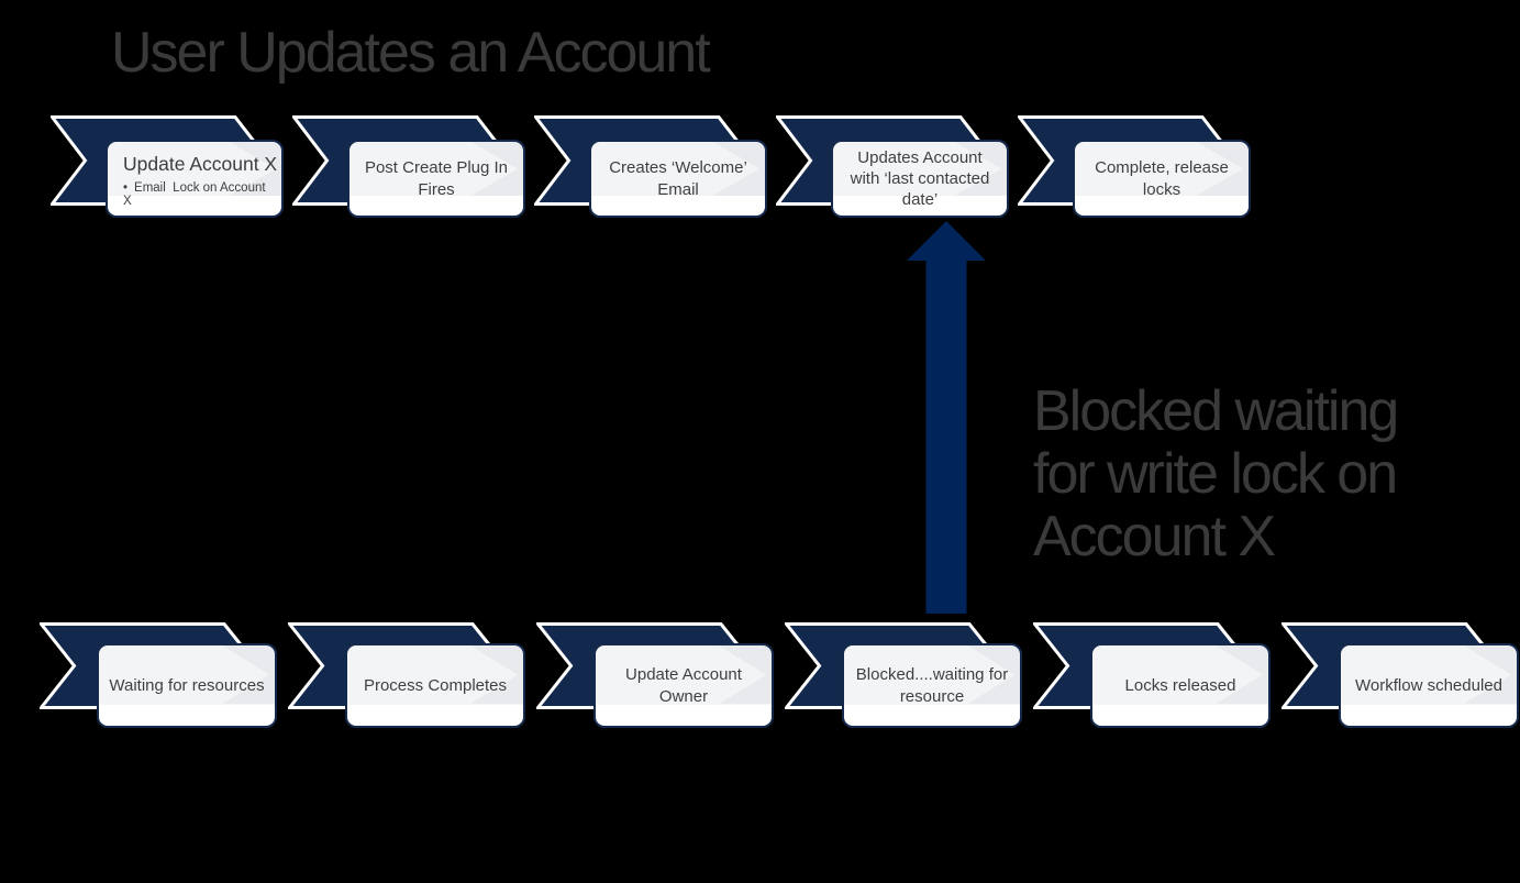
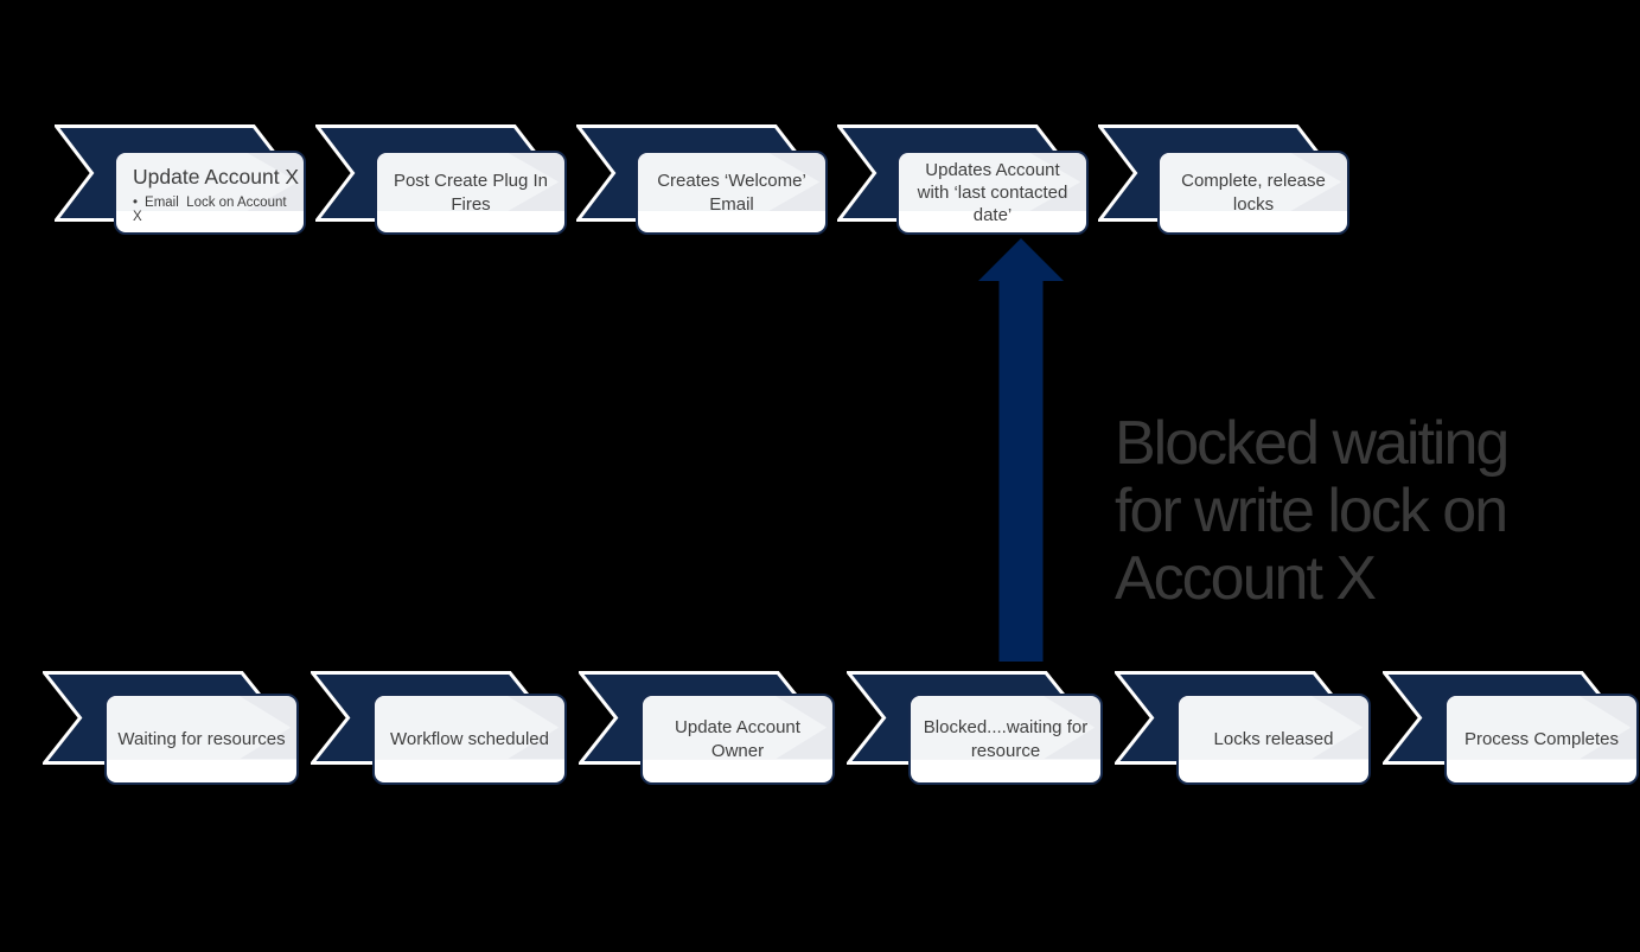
- User Updates an Account
  Update Account X
  • Email Lock on Account X
  Post Create Plug In Fires
  Creates ‘Welcome’ Email
  Updates Account with ‘last contacted date’
  Complete, release locks
  Blocked waiting
  for write lock on
  Account X
  Waiting for resources
- Process Completes
+ Workflow scheduled
  Update Account Owner
  Blocked....waiting for resource
  Locks released
- Workflow scheduled
+ Process Completes
